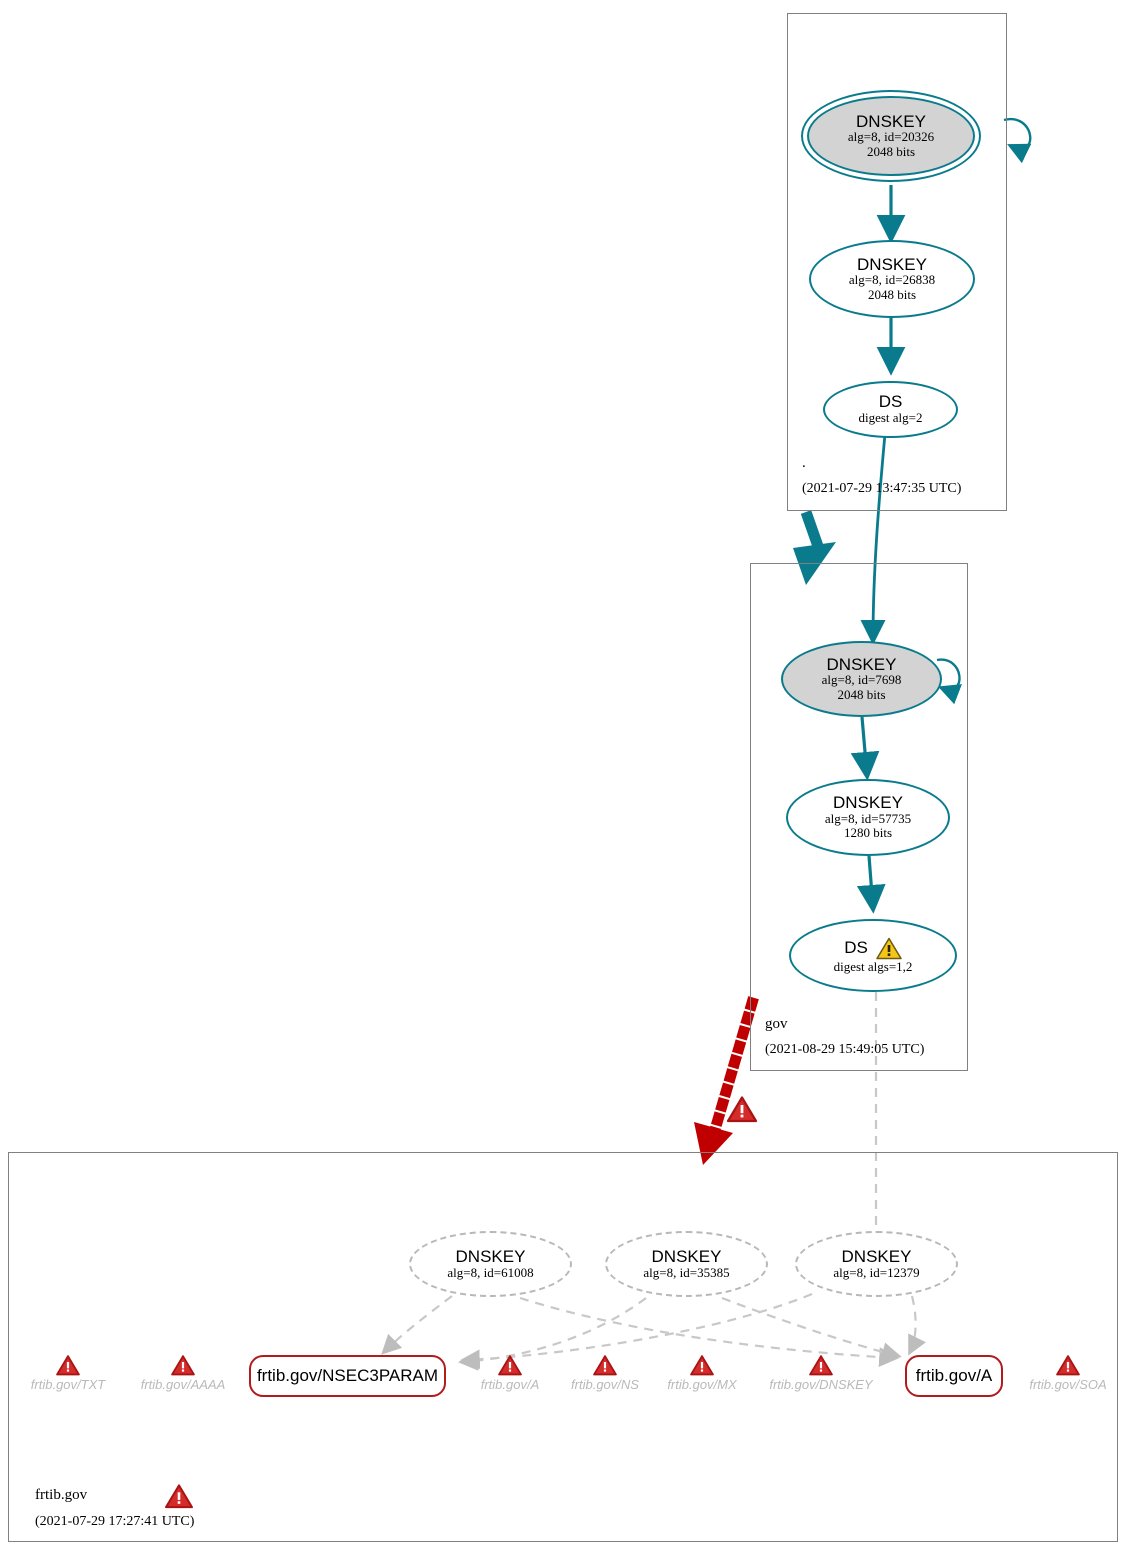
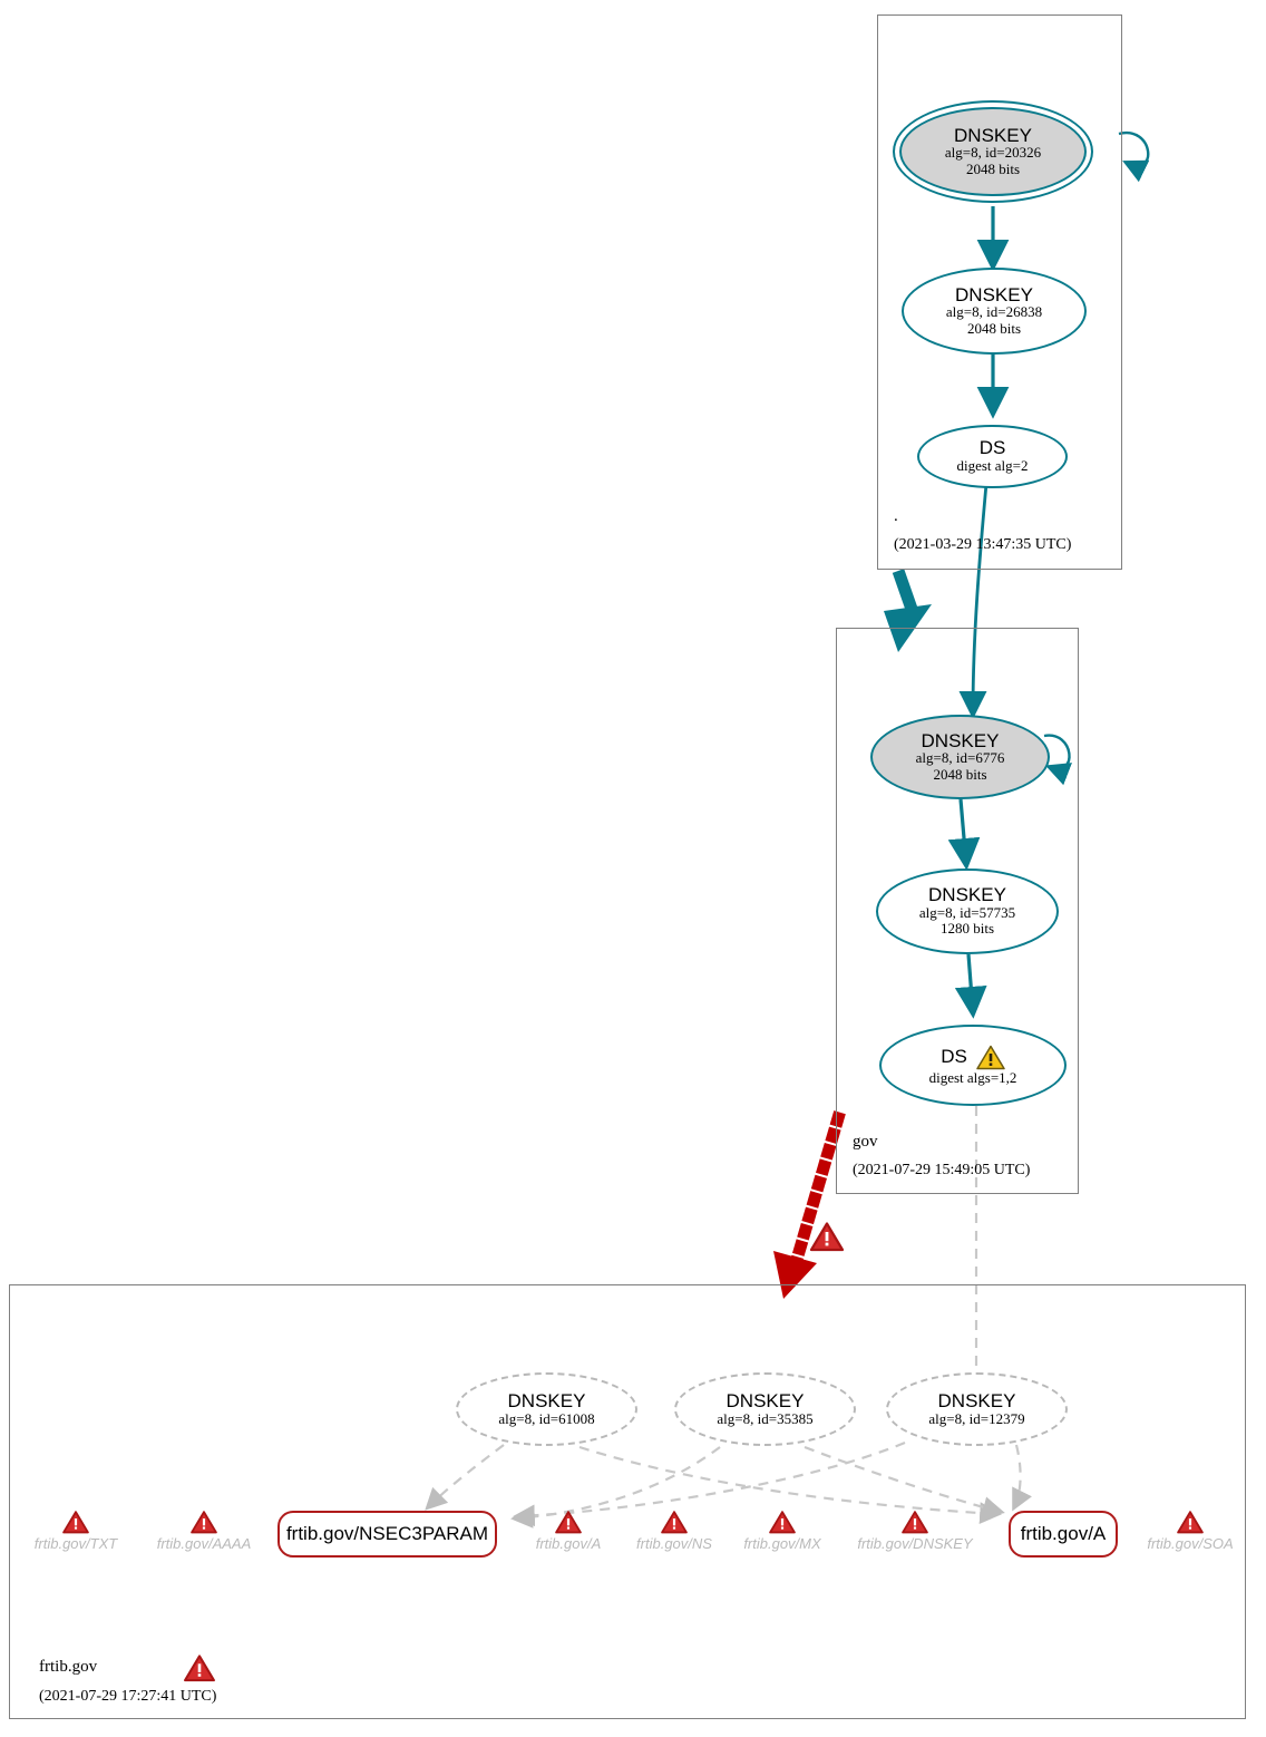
  .
- (2021-07-29 13:47:35 UTC)
+ (2021-03-29 13:47:35 UTC)
  DNSKEY
  alg=8, id=20326
  2048 bits
  DNSKEY
  alg=8, id=26838
  2048 bits
  DS
  digest alg=2
  gov
- (2021-08-29 15:49:05 UTC)
+ (2021-07-29 15:49:05 UTC)
  DNSKEY
- alg=8, id=7698
+ alg=8, id=6776
  2048 bits
  DNSKEY
  alg=8, id=57735
  1280 bits
  DS
  digest algs=1,2
  frtib.gov
  (2021-07-29 17:27:41 UTC)
  DNSKEY
  alg=8, id=61008
  DNSKEY
  alg=8, id=35385
  DNSKEY
  alg=8, id=12379
  frtib.gov/TXT
  frtib.gov/AAAA
  frtib.gov/NSEC3PARAM
  frtib.gov/A
  frtib.gov/NS
  frtib.gov/MX
  frtib.gov/DNSKEY
  frtib.gov/A
  frtib.gov/SOA
